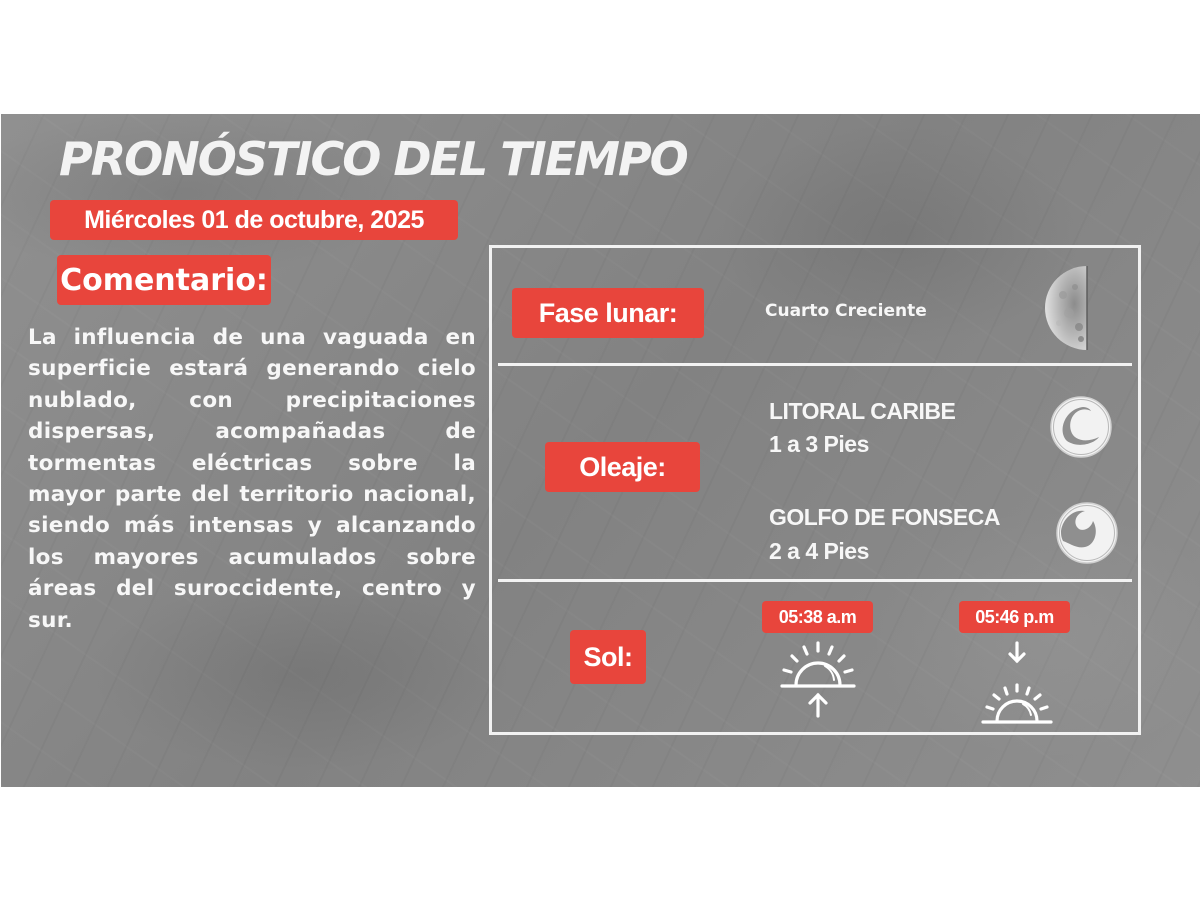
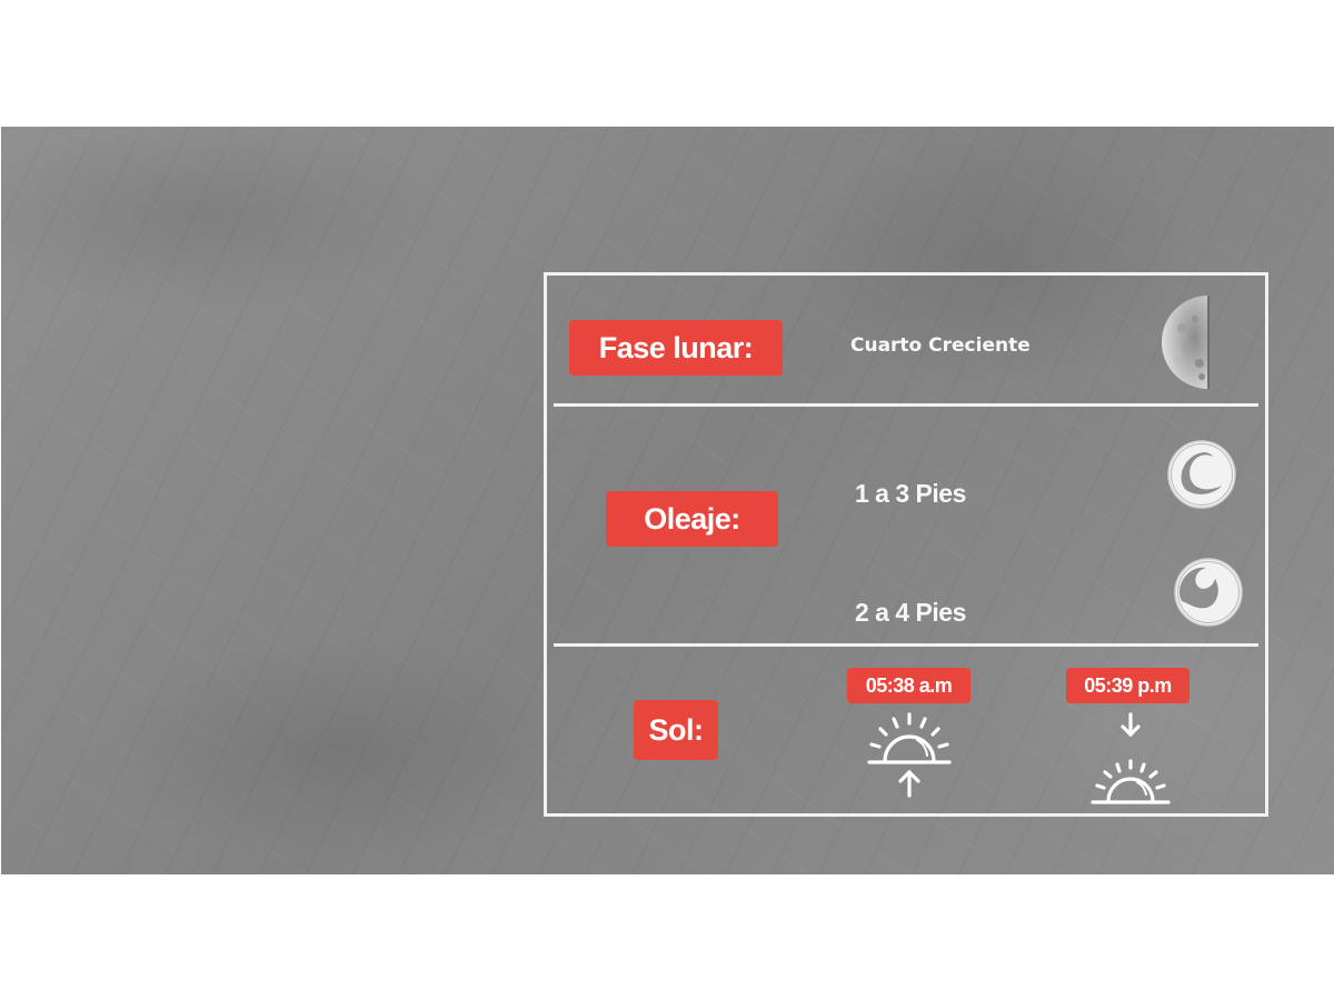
- PRONÓSTICO DEL TIEMPO
- Miércoles 01 de octubre, 2025
- Comentario:
- La influencia de una vaguada en superficie estará generando cielo nublado, con precipitaciones dispersas, acompañadas de tormentas eléctricas sobre la mayor parte del territorio nacional, siendo más intensas y alcanzando los mayores acumulados sobre áreas del suroccidente, centro y sur.
  Fase lunar:
  Cuarto Creciente
  Oleaje:
- LITORAL CARIBE
  1 a 3 Pies
- GOLFO DE FONSECA
  2 a 4 Pies
  Sol:
  05:38 a.m
- 05:46 p.m
+ 05:39 p.m
